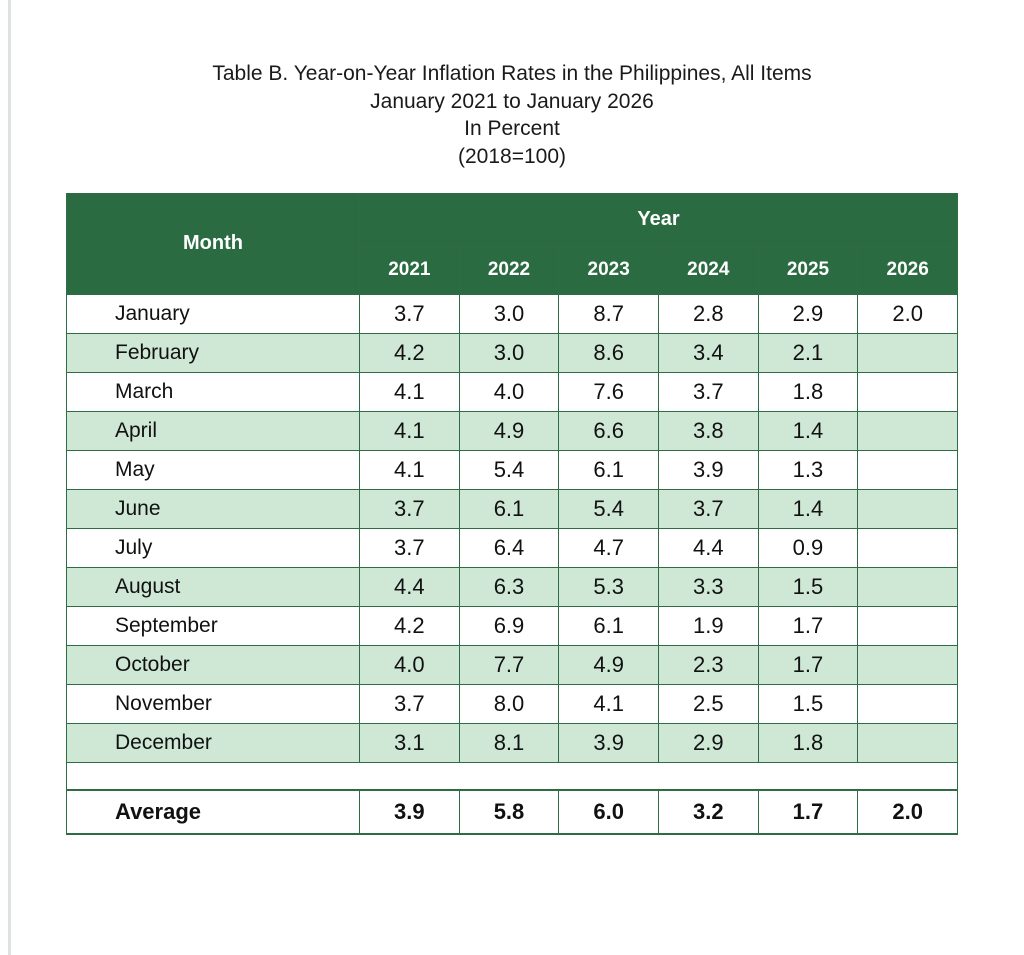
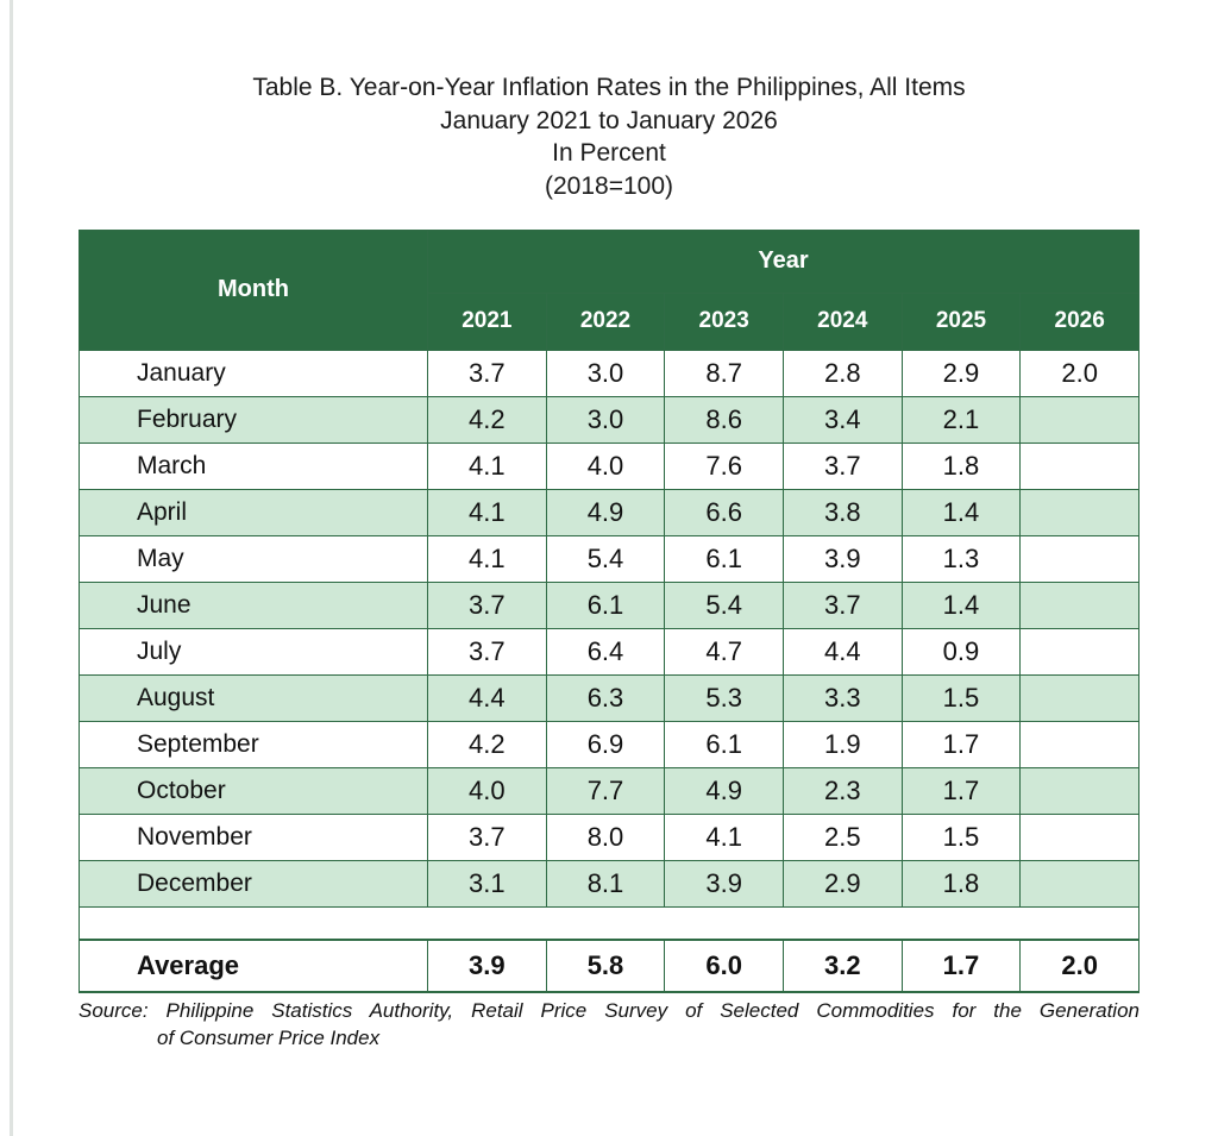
  Table B. Year-on-Year Inflation Rates in the Philippines, All Items
  January 2021 to January 2026
  In Percent
  (2018=100)
  Month	Year
  2021	2022	2023	2024	2025	2026
  January	3.7	3.0	8.7	2.8	2.9	2.0
  February	4.2	3.0	8.6	3.4	2.1
  March	4.1	4.0	7.6	3.7	1.8
  April	4.1	4.9	6.6	3.8	1.4
  May	4.1	5.4	6.1	3.9	1.3
  June	3.7	6.1	5.4	3.7	1.4
  July	3.7	6.4	4.7	4.4	0.9
  August	4.4	6.3	5.3	3.3	1.5
  September	4.2	6.9	6.1	1.9	1.7
  October	4.0	7.7	4.9	2.3	1.7
  November	3.7	8.0	4.1	2.5	1.5
  December	3.1	8.1	3.9	2.9	1.8
  Average	3.9	5.8	6.0	3.2	1.7	2.0
+ Source: Philippine Statistics Authority, Retail Price Survey of Selected Commodities for the Generation
+ of Consumer Price Index
